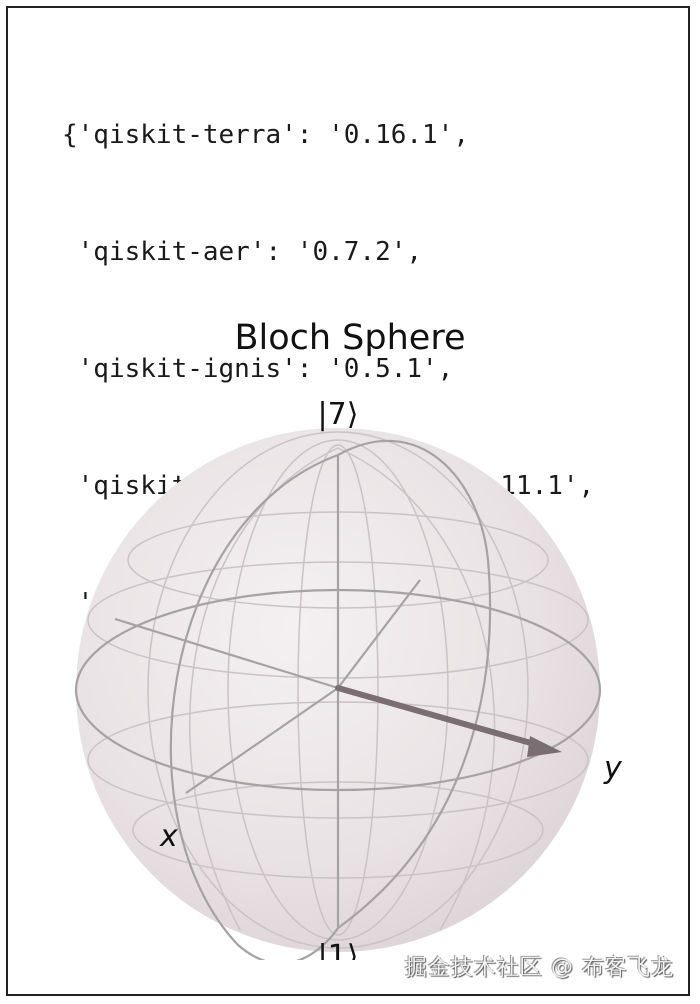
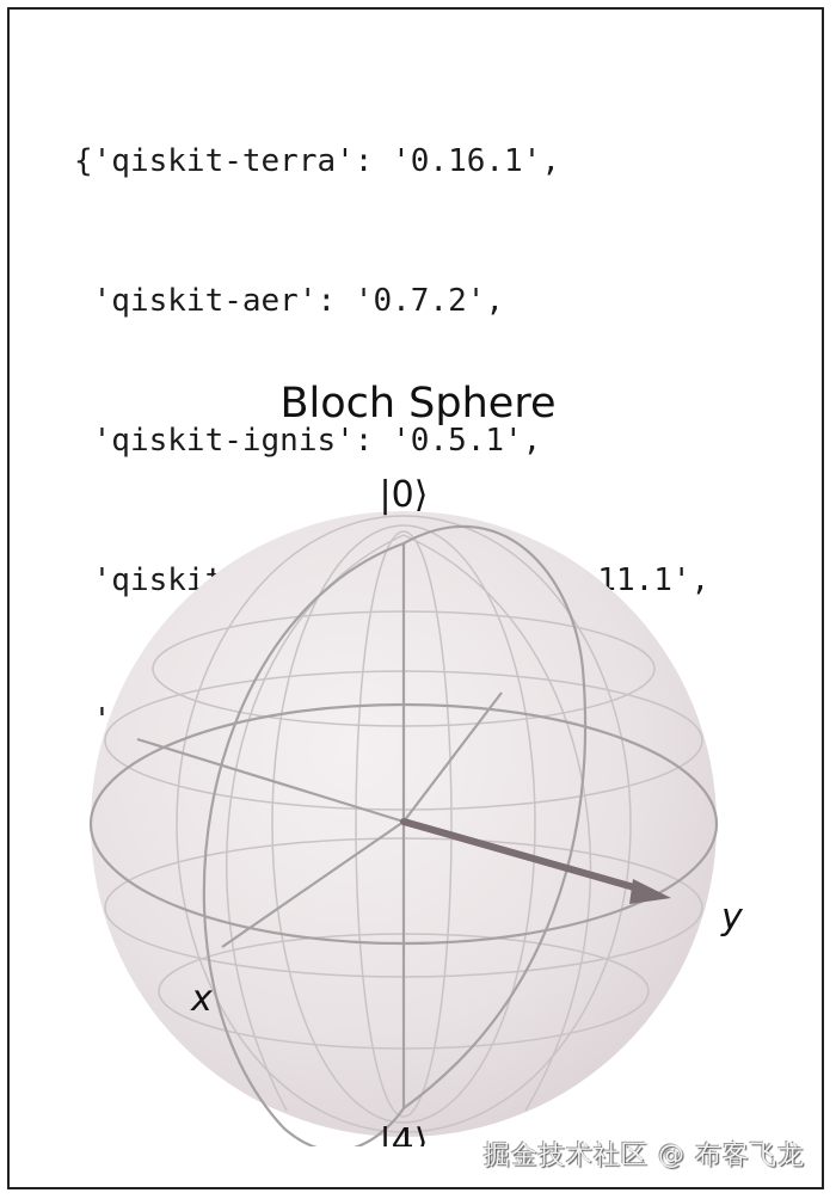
  {'qiskit-terra': '0.16.1',
  'qiskit-aer': '0.7.2',
  'qiskit-ignis': '0.5.1',
  Bloch Sphere
- |7⟩
+ |0⟩
- |1⟩
+ |4⟩
  x
  y
  掘金技术社区 @ 布客飞龙
